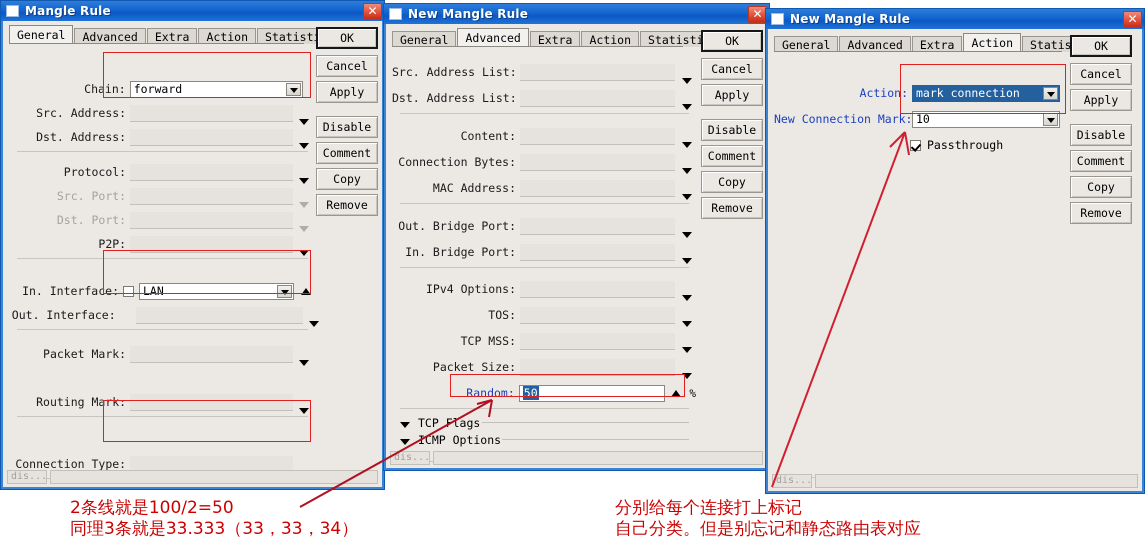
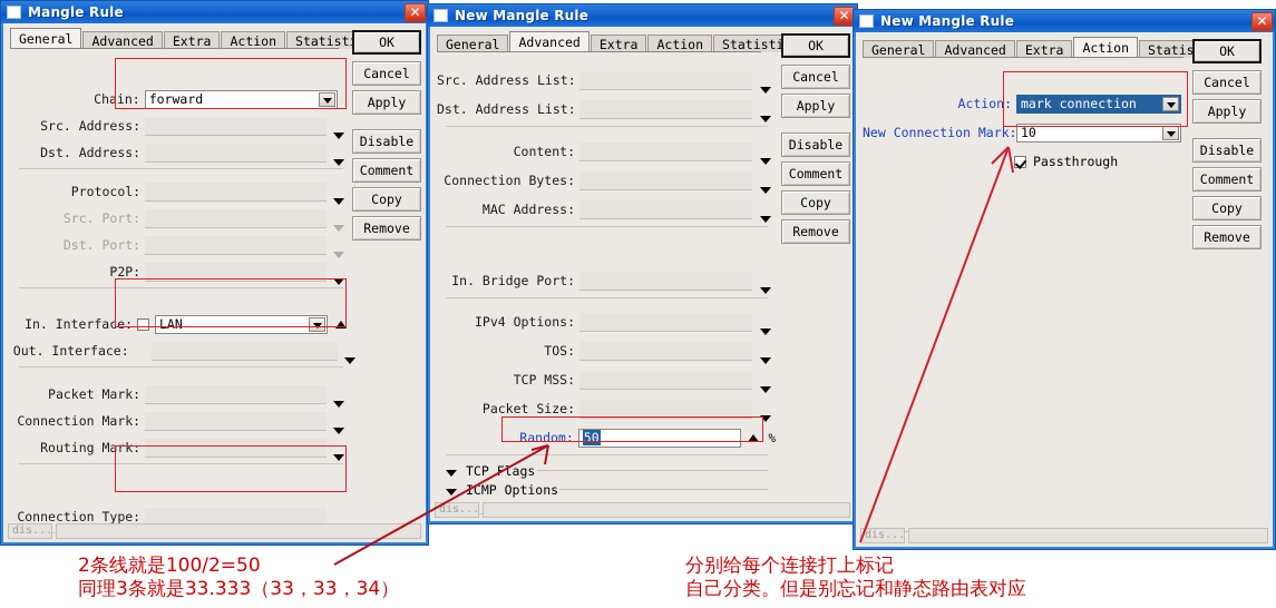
  Mangle Rule
  ✕
  General
  Advanced
  Extra
  Action
  Statist
  Chain:
  forward
  Src. Address:
  Dst. Address:
  Protocol:
  Src. Port:
  Dst. Port:
  P2P:
  In. Interface:
  LAN
  Out. Interface:
  Packet Mark:
+ Connection Mark:
  Routing Mark:
  Connection Type:
  OK
  Cancel
  Apply
  Disable
  Comment
  Copy
  Remove
  dis...
  New Mangle Rule
  ✕
  General
  Advanced
  Extra
  Action
  Statisti
  Src. Address List:
  Dst. Address List:
  Content:
  Connection Bytes:
  MAC Address:
- Out. Bridge Port:
  In. Bridge Port:
  IPv4 Options:
  TOS:
  TCP MSS:
  Packet Size:
  Random:
  50
  %
  TCPlags
  CMP Options
  OK
  Cancel
  Apply
  Disable
  Comment
  Copy
  Remove
  dis...
  New Mangle Rule
  ✕
  General
  Advanced
  Extra
  Action
  Action:
  mark connection
  New Connection Mark:
  10
  Passthrough
  OK
  Cancel
  Apply
  Disable
  Comment
  Copy
  Remove
  dis...
  2条线就是100/2=50
  同理3条就是33.333（33，33，34）
  分别给每个连接打上标记
  自己分类。但是别忘记和静态路由表对应
